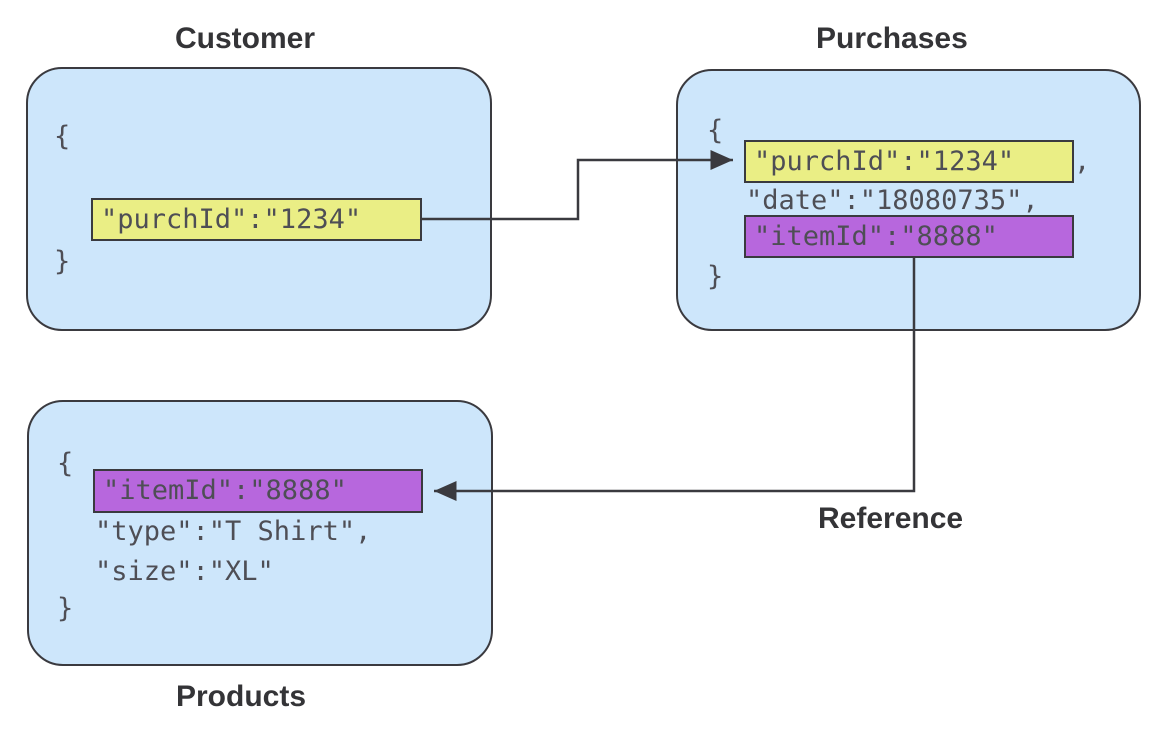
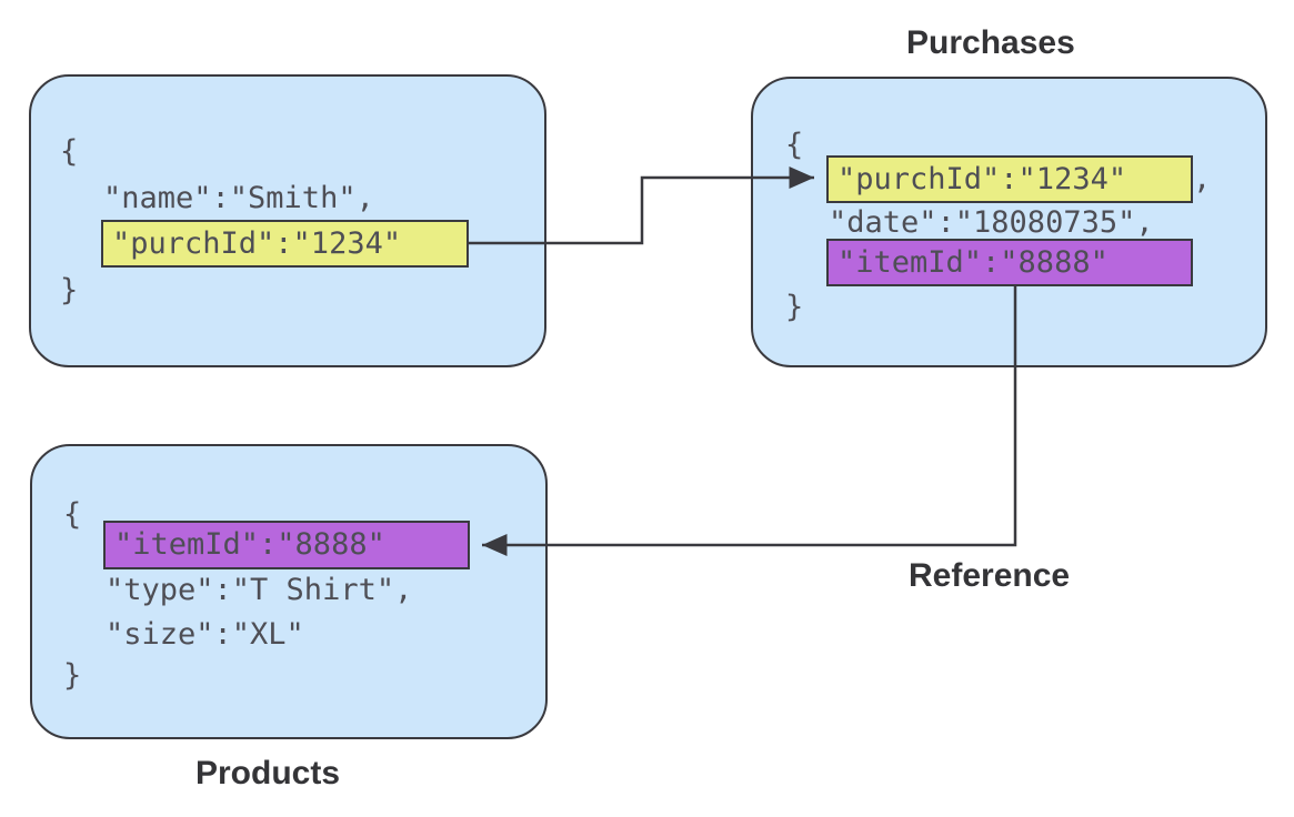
- Customer
  Purchases
  Products
  Reference
  {
+ "name":"Smith",
  "purchId":"1234"
  }
  {
  "purchId":"1234"
  ,
  "date":"18080735",
  "itemId":"8888"
  }
  {
  "itemId":"8888"
  "type":"T Shirt",
  "size":"XL"
  }
